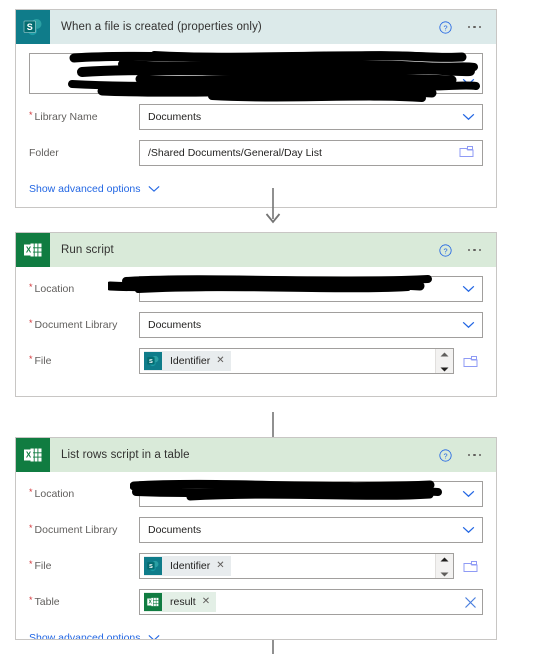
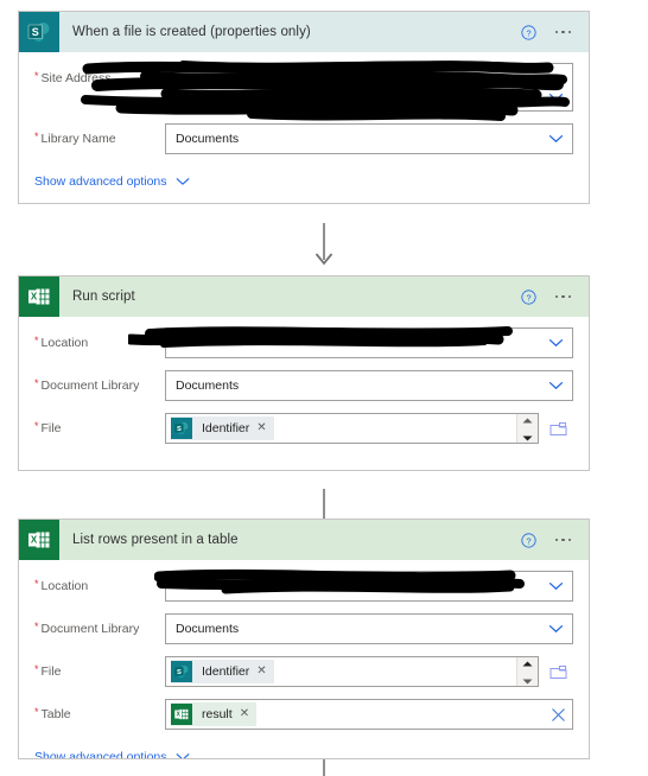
  S
  When a file is created (properties only)
  ?
+ * Site Address
  * Library Name
  Documents
- Folder
- /Shared Documents/General/Day List
  Show advanced options
  X
  Run script
  ?
  * Location
  * Document Library
  Documents
  * File
  Identifier
  ✕
  X
- List rows script in a table
+ List rows present in a table
  ?
  * Location
  * Document Library
  Documents
  * File
  Identifier
  ✕
  * Table
  result
  ✕
  Show advanced options
